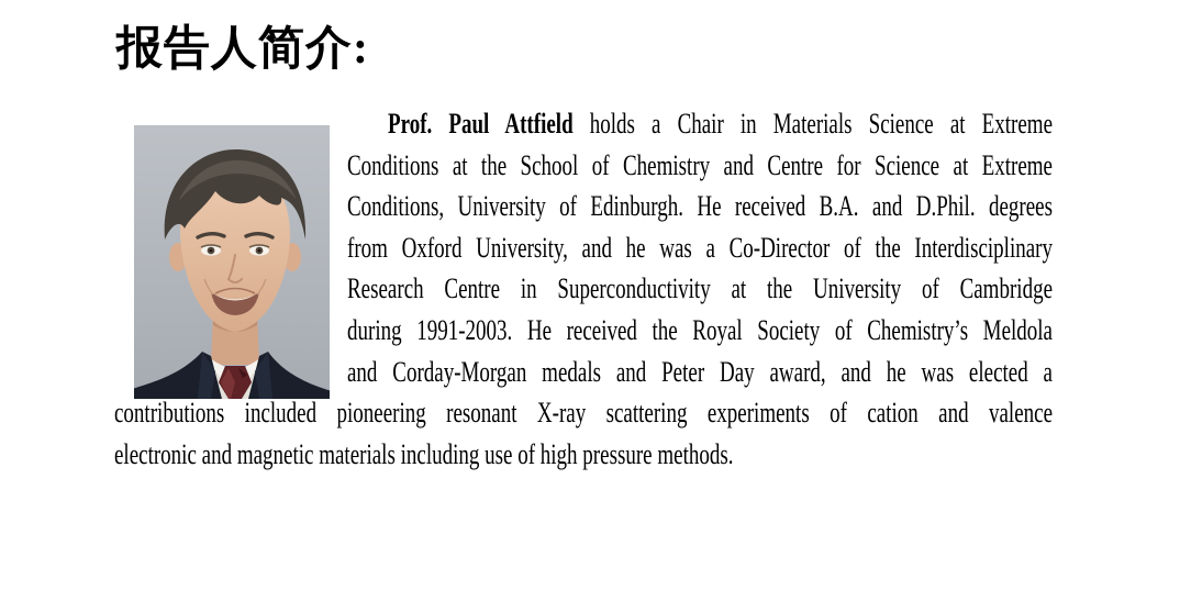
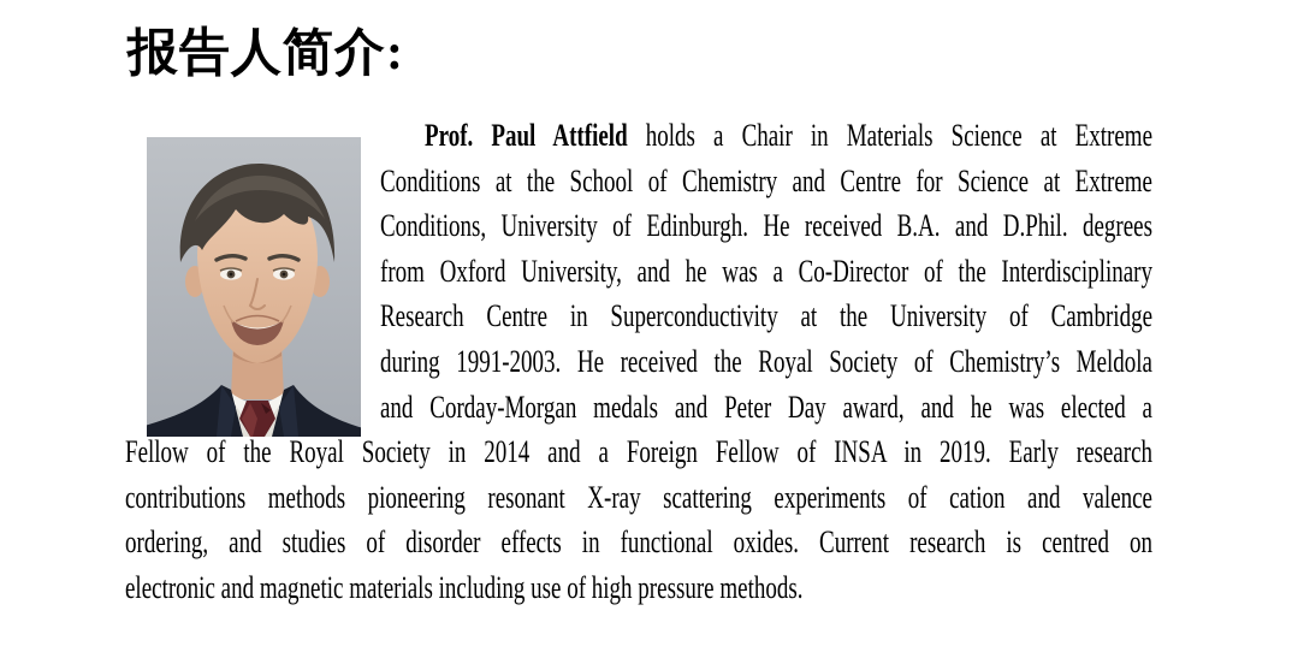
  报告人简介:
  Prof. Paul Attfield holds a Chair in Materials Science at Extreme
  Conditions at the School of Chemistry and Centre for Science at Extreme
  Conditions, University of Edinburgh. He received B.A. and D.Phil. degrees
  from Oxford University, and he was a Co-Director of the Interdisciplinary
  Research Centre in Superconductivity at the University of Cambridge
  during 1991-2003. He received the Royal Society of Chemistry’s Meldola
  and Corday-Morgan medals and Peter Day award, and he was elected a
+ Fellow of the Royal Society in 2014 and a Foreign Fellow of INSA in 2019. Early research
- contributions included pioneering resonant X-ray scattering experiments of cation and valence
+ contributions methods pioneering resonant X-ray scattering experiments of cation and valence
+ ordering, and studies of disorder effects in functional oxides. Current research is centred on
  electronic and magnetic materials including use of high pressure methods.
